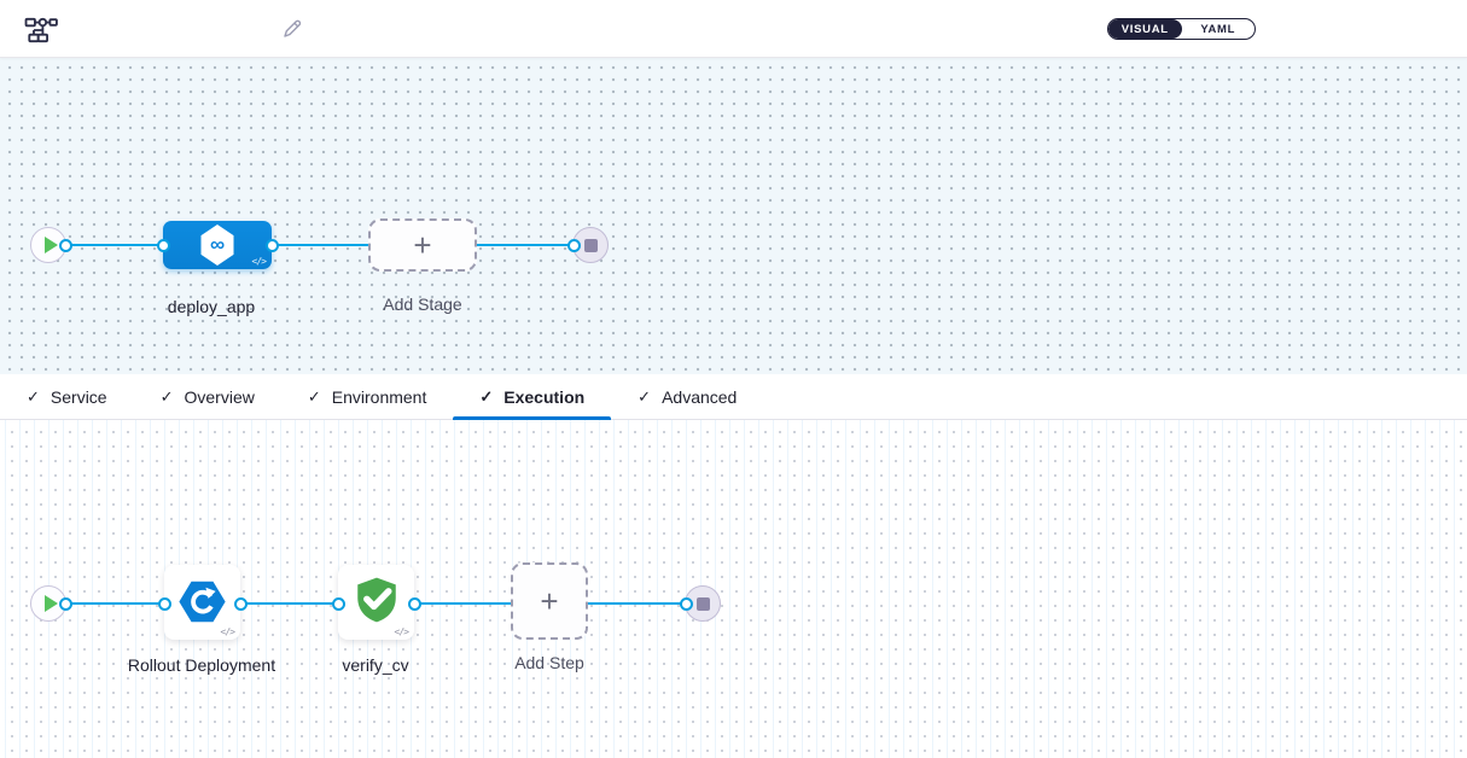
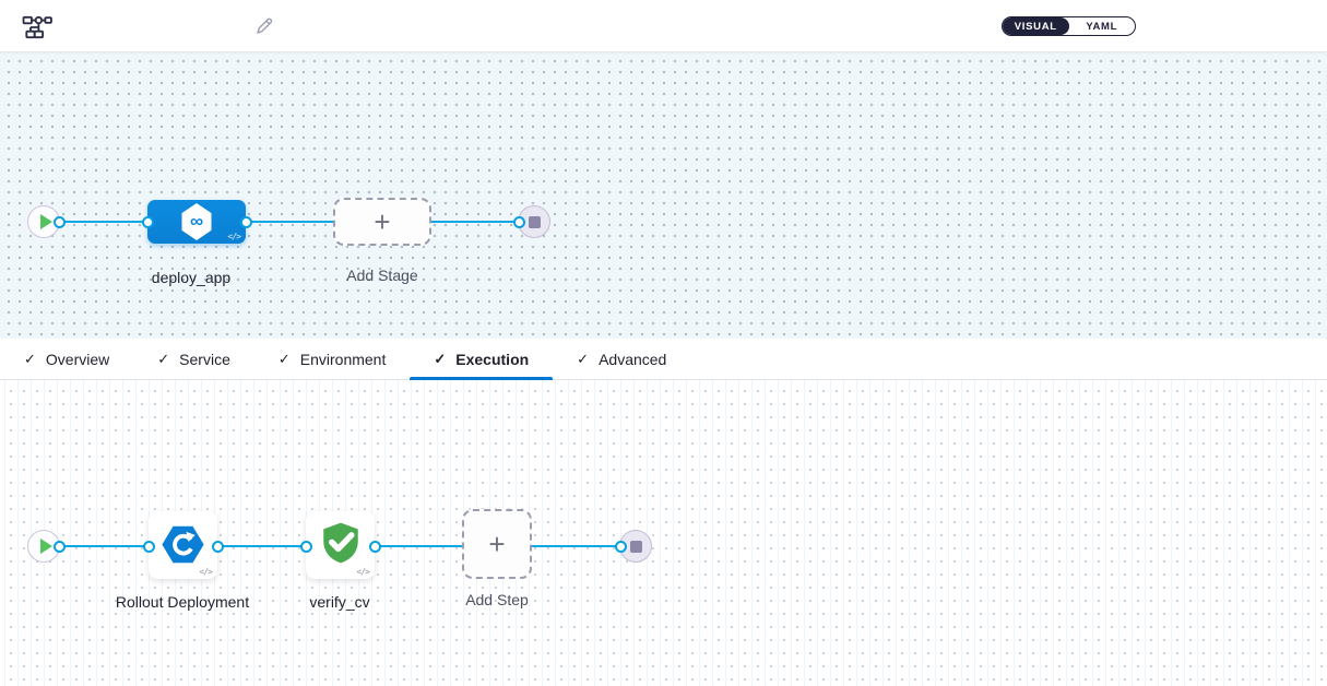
  VISUAL
  YAML
  ∞
  </>
  deploy_app
  +
  Add Stage
  ✓
- Service
+ Overview
  ✓
- Overview
+ Service
  ✓
  Environment
  ✓
  Execution
  ✓
  Advanced
  </>
  Rollout Deployment
  </>
  verify_cv
  +
  Add Step
